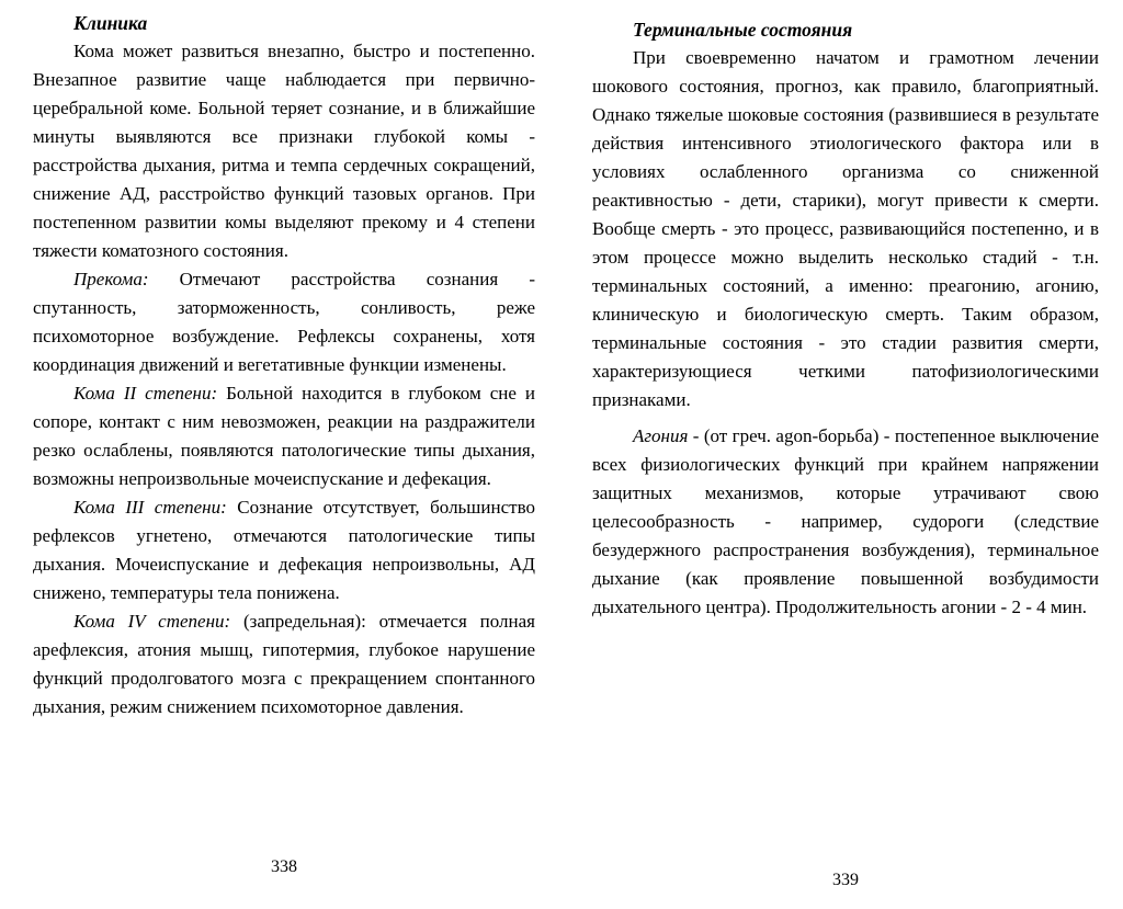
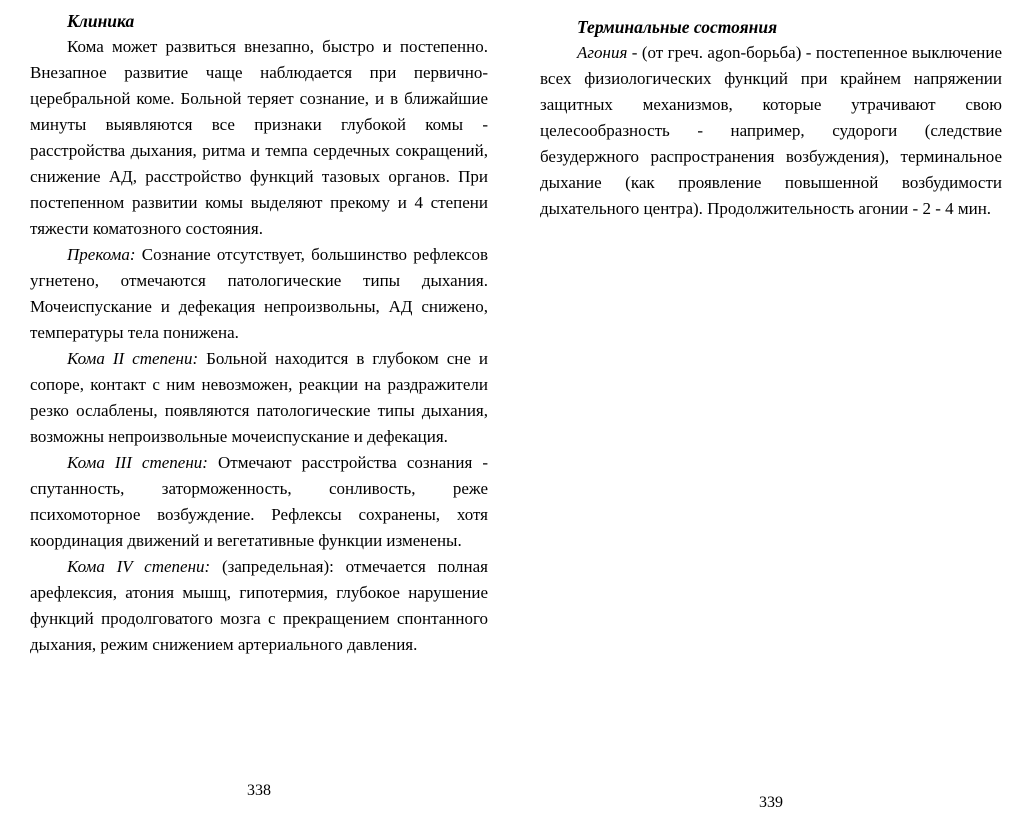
  Клиника
  Кома может развиться внезапно, быстро и постепенно. Внезапное развитие чаще наблюдается при первично-церебральной коме. Больной теряет сознание, и в ближайшие минуты выявляются все признаки глубокой комы - расстройства дыхания, ритма и темпа сердечных сокращений, снижение АД, расстройство функций тазовых органов. При постепенном развитии комы выделяют прекому и 4 степени тяжести коматозного состояния.
- Прекома: Отмечают расстройства сознания - спутанность, заторможенность, сонливость, реже психомоторное возбуждение. Рефлексы сохранены, хотя координация движений и вегетативные функции изменены.
+ Прекома: Сознание отсутствует, большинство рефлексов угнетено, отмечаются патологические типы дыхания. Мочеиспускание и дефекация непроизвольны, АД снижено, температуры тела понижена.
  Кома II степени: Больной находится в глубоком сне и сопоре, контакт с ним невозможен, реакции на раздражители резко ослаблены, появляются патологические типы дыхания, возможны непроизвольные мочеиспускание и дефекация.
- Кома III степени: Сознание отсутствует, большинство рефлексов угнетено, отмечаются патологические типы дыхания. Мочеиспускание и дефекация непроизвольны, АД снижено, температуры тела понижена.
+ Кома III степени: Отмечают расстройства сознания - спутанность, заторможенность, сонливость, реже психомоторное возбуждение. Рефлексы сохранены, хотя координация движений и вегетативные функции изменены.
- Кома IV степени: (запредельная): отмечается полная арефлексия, атония мышц, гипотермия, глубокое нарушение функций продолговатого мозга с прекращением спонтанного дыхания, режим снижением психомоторное давления.
+ Кома IV степени: (запредельная): отмечается полная арефлексия, атония мышц, гипотермия, глубокое нарушение функций продолговатого мозга с прекращением спонтанного дыхания, режим снижением артериального давления.
  338
  Терминальные состояния
- При своевременно начатом и грамотном лечении шокового состояния, прогноз, как правило, благоприятный. Однако тяжелые шоковые состояния (развившиеся в результате действия интенсивного этиологического фактора или в условиях ослабленного организма со сниженной реактивностью - дети, старики), могут привести к смерти. Вообще смерть - это процесс, развивающийся постепенно, и в этом процессе можно выделить несколько стадий - т.н. терминальных состояний, а именно: преагонию, агонию, клиническую и биологическую смерть. Таким образом, терминальные состояния - это стадии развития смерти, характеризующиеся четкими патофизиологическими признаками.
  Агония - (от греч. agon-борьба) - постепенное выключение всех физиологических функций при крайнем напряжении защитных механизмов, которые утрачивают свою целесообразность - например, судороги (следствие безудержного распространения возбуждения), терминальное дыхание (как проявление повышенной возбудимости дыхательного центра). Продолжительность агонии - 2 - 4 мин.
  339
